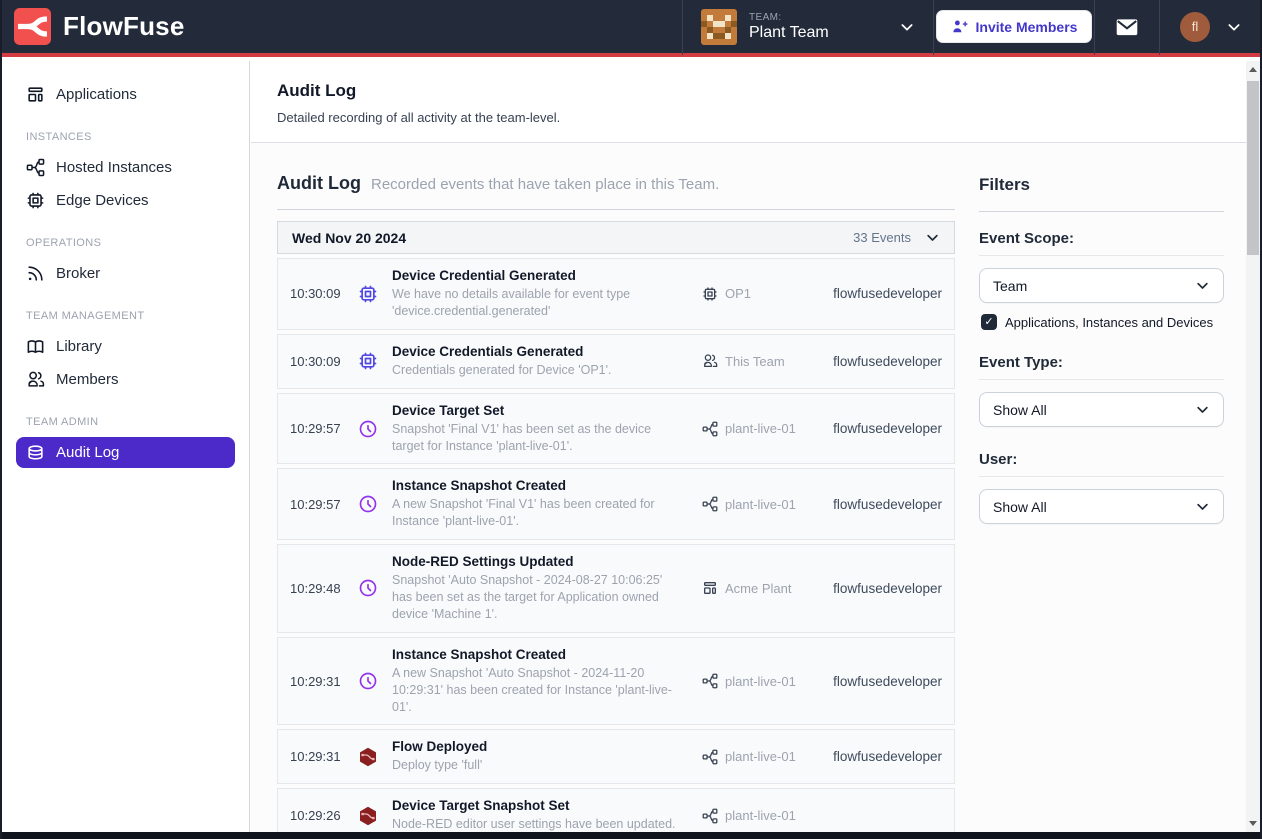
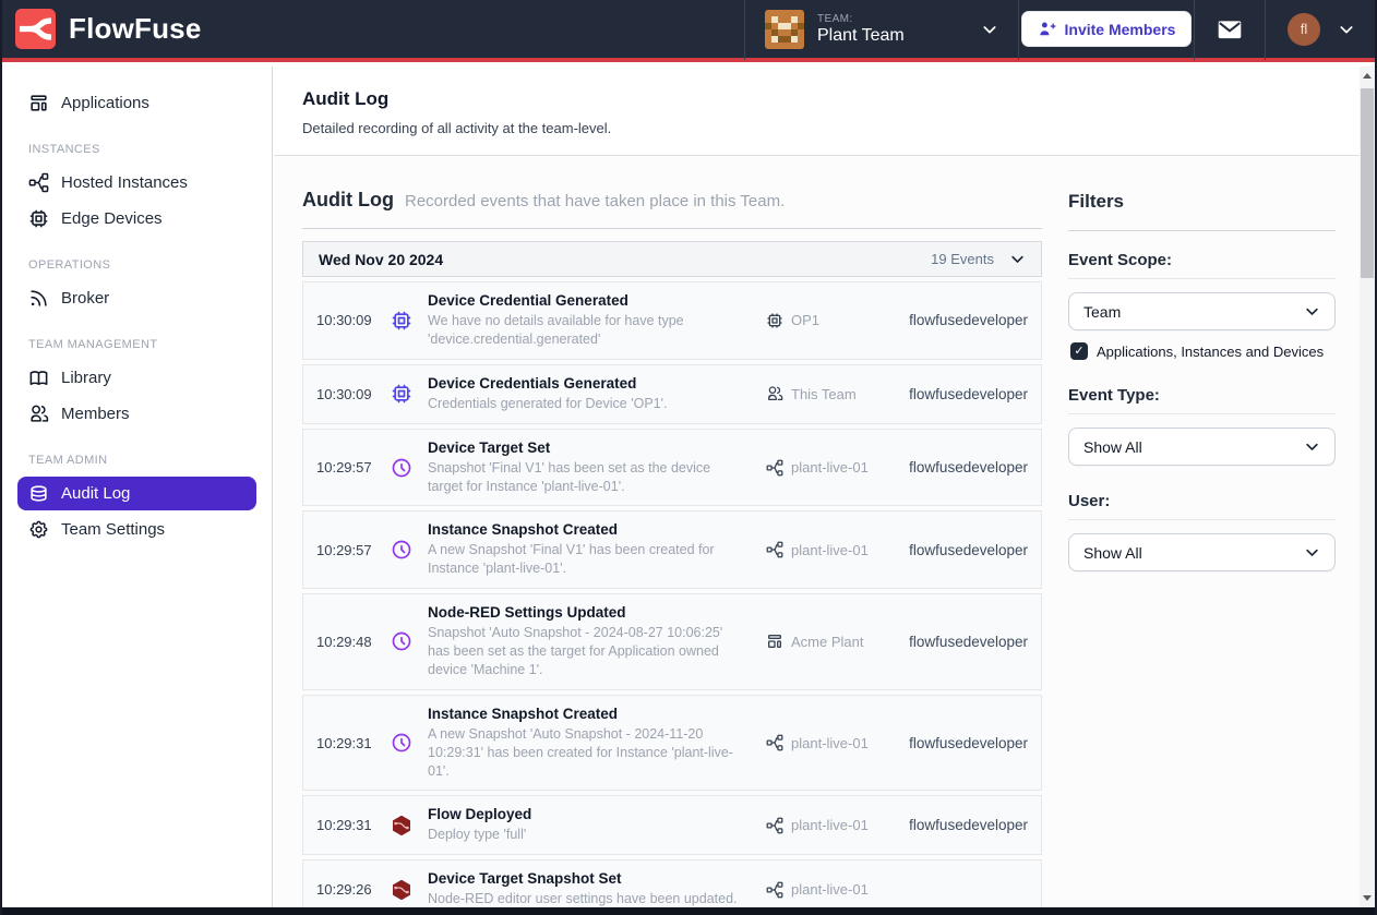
  FlowFuse
  TEAM:
  Plant Team
  Invite Members
  fl
  Applications
  INSTANCES
  Hosted Instances
  Edge Devices
  OPERATIONS
  Broker
  TEAM MANAGEMENT
  Library
  Members
  TEAM ADMIN
  Audit Log
+ Team Settings
  Audit Log
  Detailed recording of all activity at the team-level.
  Audit Log
  Recorded events that have taken place in this Team.
  Wed Nov 20 2024
- 33 Events
+ 19 Events
  10:30:09
  Device Credential Generated
- We have no details available for event type 'device.credential.generated'
+ We have no details available for have type 'device.credential.generated'
  OP1
  flowfusedeveloper
  10:30:09
  Device Credentials Generated
  Credentials generated for Device 'OP1'.
  This Team
  flowfusedeveloper
  10:29:57
  Device Target Set
  Snapshot 'Final V1' has been set as the device target for Instance 'plant-live-01'.
  plant-live-01
  flowfusedeveloper
  10:29:57
  Instance Snapshot Created
  A new Snapshot 'Final V1' has been created for Instance 'plant-live-01'.
  plant-live-01
  flowfusedeveloper
  10:29:48
  Node-RED Settings Updated
  Snapshot 'Auto Snapshot - 2024-08-27 10:06:25' has been set as the target for Application owned device 'Machine 1'.
  Acme Plant
  flowfusedeveloper
  10:29:31
  Instance Snapshot Created
  A new Snapshot 'Auto Snapshot - 2024-11-20 10:29:31' has been created for Instance 'plant-live-01'.
  plant-live-01
  flowfusedeveloper
  10:29:31
  Flow Deployed
  Deploy type 'full'
  plant-live-01
  flowfusedeveloper
  10:29:26
  Device Target Snapshot Set
  Node-RED editor user settings have been updated.
  plant-live-01
  Filters
  Event Scope:
  Team
  Applications, Instances and Devices
  Event Type:
  Show All
  User:
  Show All
